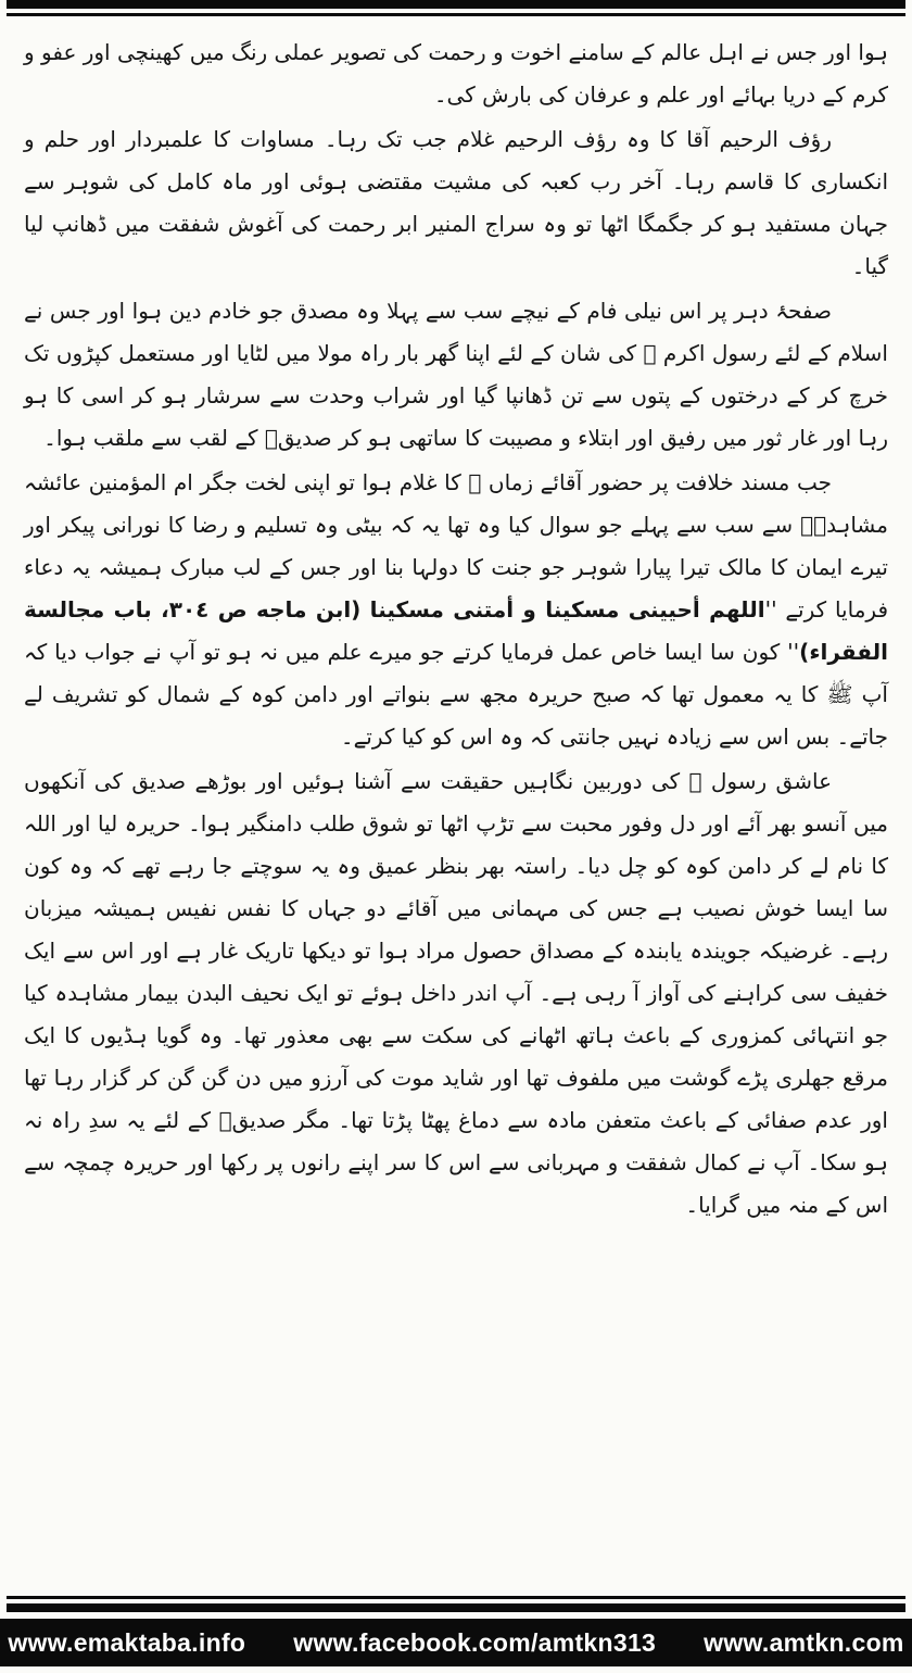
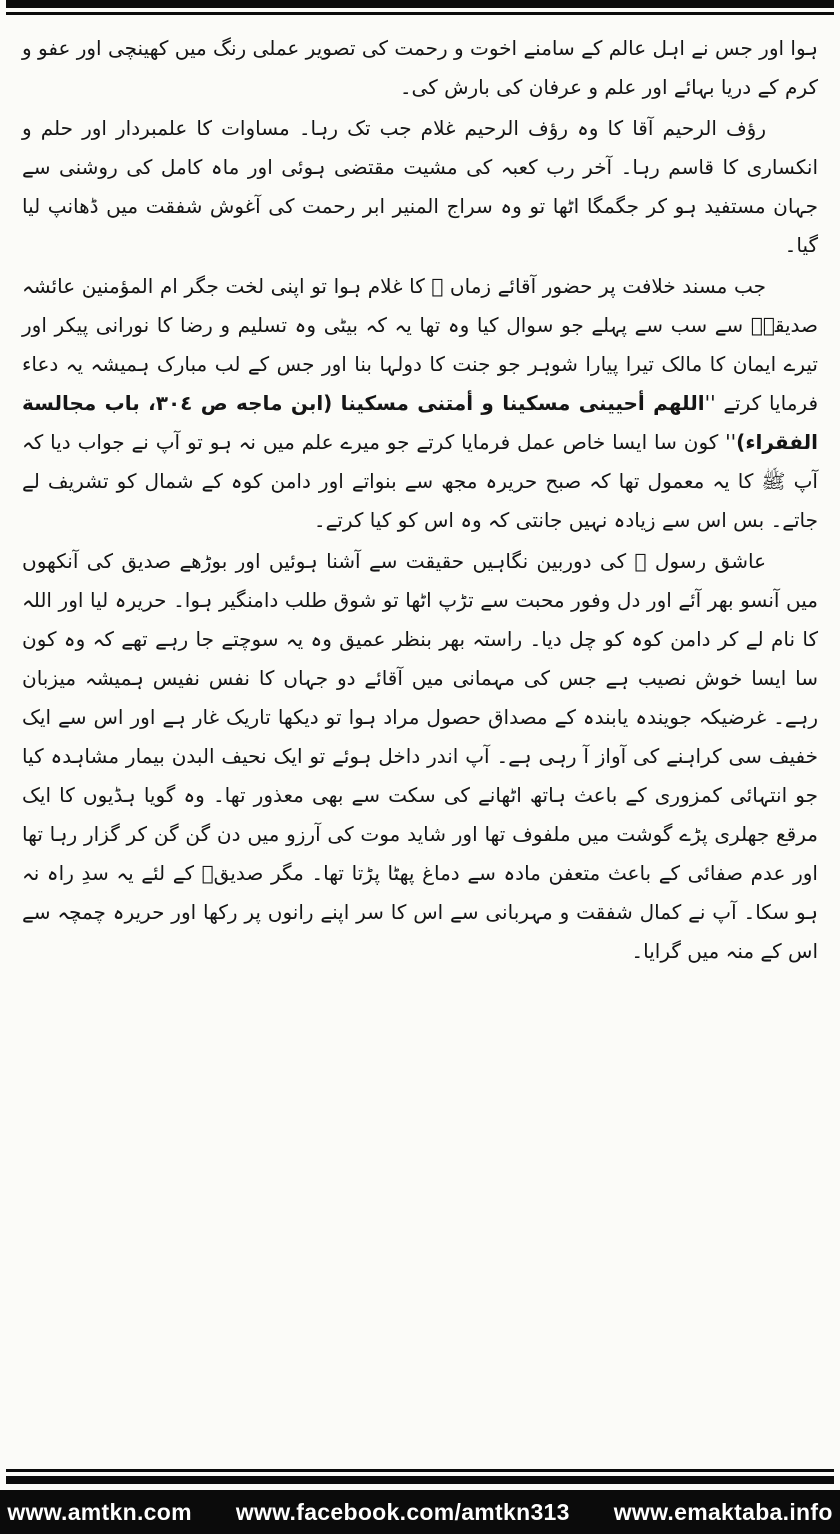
  ہوا اور جس نے اہل عالم کے سامنے اخوت و رحمت کی تصویر عملی رنگ میں کھینچی اور عفو و کرم کے دریا بہائے اور علم و عرفان کی بارش کی۔
- رؤف الرحیم آقا کا وہ رؤف الرحیم غلام جب تک رہا۔ مساوات کا علمبردار اور حلم و انکساری کا قاسم رہا۔ آخر رب کعبہ کی مشیت مقتضی ہوئی اور ماہ کامل کی شوہر سے جہان مستفید ہو کر جگمگا اٹھا تو وہ سراج المنیر ابر رحمت کی آغوش شفقت میں ڈھانپ لیا گیا۔
+ رؤف الرحیم آقا کا وہ رؤف الرحیم غلام جب تک رہا۔ مساوات کا علمبردار اور حلم و انکساری کا قاسم رہا۔ آخر رب کعبہ کی مشیت مقتضی ہوئی اور ماہ کامل کی روشنی سے جہان مستفید ہو کر جگمگا اٹھا تو وہ سراج المنیر ابر رحمت کی آغوش شفقت میں ڈھانپ لیا گیا۔
- صفحۂ دہر پر اس نیلی فام کے نیچے سب سے پہلا وہ مصدق جو خادم دین ہوا اور جس نے اسلام کے لئے رسول اکرم ﷺ کی شان کے لئے اپنا گھر بار راہ مولا میں لٹایا اور مستعمل کپڑوں تک خرچ کر کے درختوں کے پتوں سے تن ڈھانپا گیا اور شراب وحدت سے سرشار ہو کر اسی کا ہو رہا اور غار ثور میں رفیق اور ابتلاء و مصیبت کا ساتھی ہو کر صدیقؓ کے لقب سے ملقب ہوا۔
- جب مسند خلافت پر حضور آقائے زماں ﷺ کا غلام ہوا تو اپنی لخت جگر ام المؤمنین عائشہ مشاہدہؓ سے سب سے پہلے جو سوال کیا وہ تھا یہ کہ بیٹی وہ تسلیم و رضا کا نورانی پیکر اور تیرے ایمان کا مالک تیرا پیارا شوہر جو جنت کا دولہا بنا اور جس کے لب مبارک ہمیشہ یہ دعاء فرمایا کرتے ''اللهم أحيينى مسكينا و أمتنى مسكينا (ابن ماجه ص ٣٠٤، باب مجالسة الفقراء)'' کون سا ایسا خاص عمل فرمایا کرتے جو میرے علم میں نہ ہو تو آپ نے جواب دیا کہ آپ ﷺ کا یہ معمول تھا کہ صبح حریرہ مجھ سے بنواتے اور دامن کوہ کے شمال کو تشریف لے جاتے۔ بس اس سے زیادہ نہیں جانتی کہ وہ اس کو کیا کرتے۔
+ جب مسند خلافت پر حضور آقائے زماں ﷺ کا غلام ہوا تو اپنی لخت جگر ام المؤمنین عائشہ صدیقہؓ سے سب سے پہلے جو سوال کیا وہ تھا یہ کہ بیٹی وہ تسلیم و رضا کا نورانی پیکر اور تیرے ایمان کا مالک تیرا پیارا شوہر جو جنت کا دولہا بنا اور جس کے لب مبارک ہمیشہ یہ دعاء فرمایا کرتے ''اللهم أحيينى مسكينا و أمتنى مسكينا (ابن ماجه ص ٣٠٤، باب مجالسة الفقراء)'' کون سا ایسا خاص عمل فرمایا کرتے جو میرے علم میں نہ ہو تو آپ نے جواب دیا کہ آپ ﷺ کا یہ معمول تھا کہ صبح حریرہ مجھ سے بنواتے اور دامن کوہ کے شمال کو تشریف لے جاتے۔ بس اس سے زیادہ نہیں جانتی کہ وہ اس کو کیا کرتے۔
  عاشق رسول ﷺ کی دوربین نگاہیں حقیقت سے آشنا ہوئیں اور بوڑھے صدیق کی آنکھوں میں آنسو بھر آئے اور دل وفور محبت سے تڑپ اٹھا تو شوق طلب دامنگیر ہوا۔ حریرہ لیا اور اللہ کا نام لے کر دامن کوہ کو چل دیا۔ راستہ بھر بنظر عمیق وہ یہ سوچتے جا رہے تھے کہ وہ کون سا ایسا خوش نصیب ہے جس کی مہمانی میں آقائے دو جہاں کا نفس نفیس ہمیشہ میزبان رہے۔ غرضیکہ جویندہ یابندہ کے مصداق حصول مراد ہوا تو دیکھا تاریک غار ہے اور اس سے ایک خفیف سی کراہنے کی آواز آ رہی ہے۔ آپ اندر داخل ہوئے تو ایک نحیف البدن بیمار مشاہدہ کیا جو انتہائی کمزوری کے باعث ہاتھ اٹھانے کی سکت سے بھی معذور تھا۔ وہ گویا ہڈیوں کا ایک مرقع جھلری پڑے گوشت میں ملفوف تھا اور شاید موت کی آرزو میں دن گن گن کر گزار رہا تھا اور عدم صفائی کے باعث متعفن مادہ سے دماغ پھٹا پڑتا تھا۔ مگر صدیقؓ کے لئے یہ سدِ راہ نہ ہو سکا۔ آپ نے کمال شفقت و مہربانی سے اس کا سر اپنے رانوں پر رکھا اور حریرہ چمچہ سے اس کے منہ میں گرایا۔
- www.emaktaba.info
+ www.amtkn.com
  www.facebook.com/amtkn313
- www.amtkn.com
+ www.emaktaba.info
